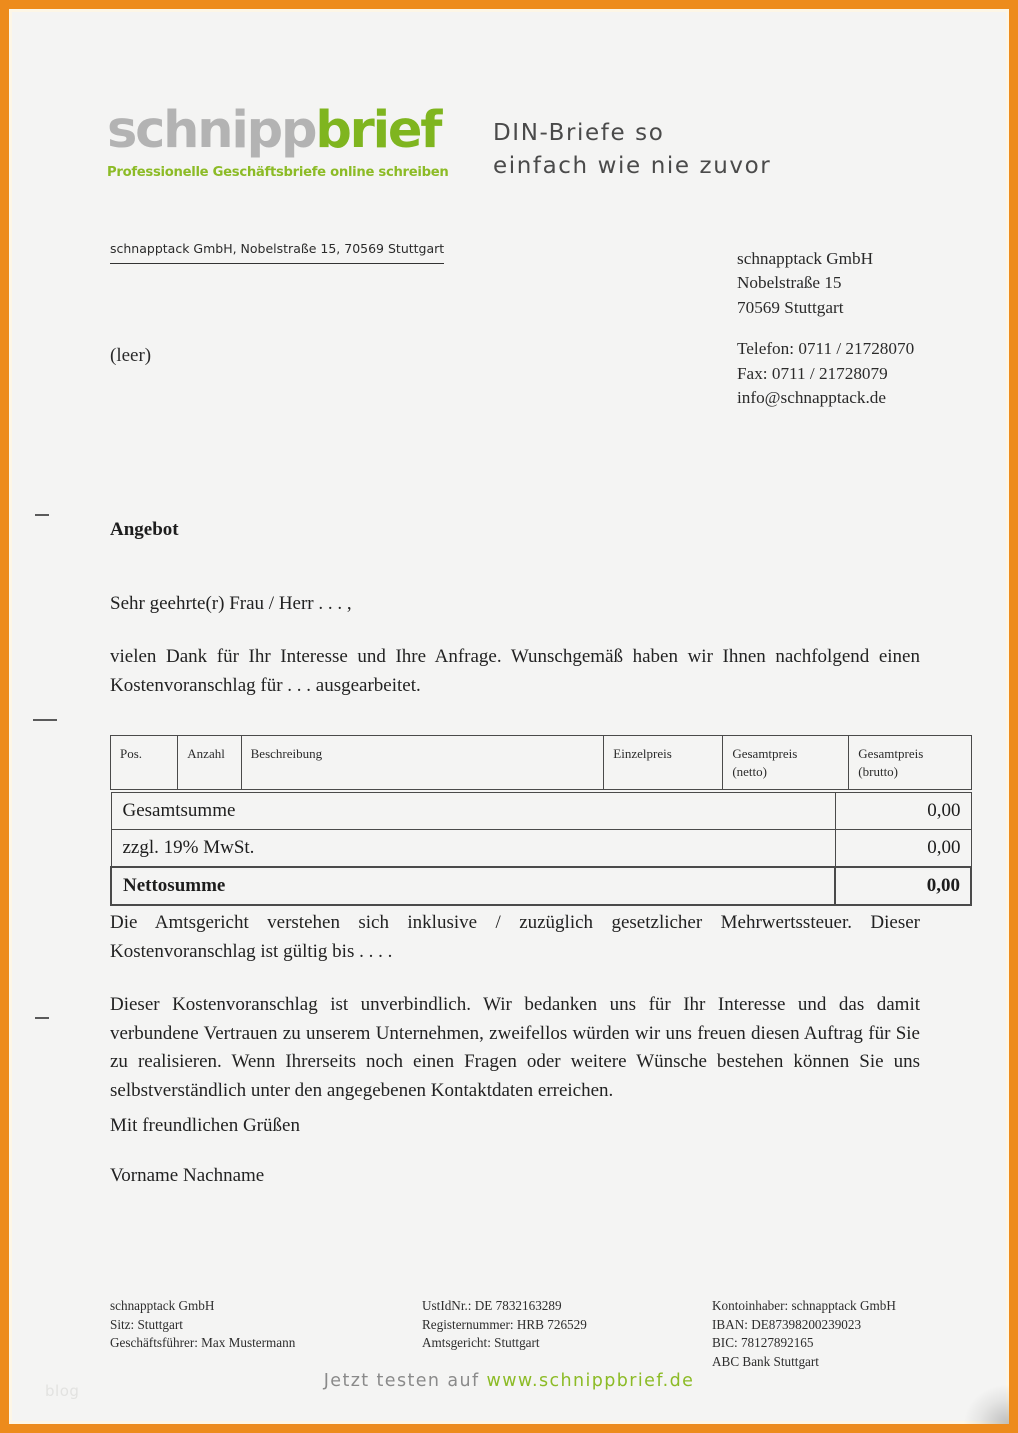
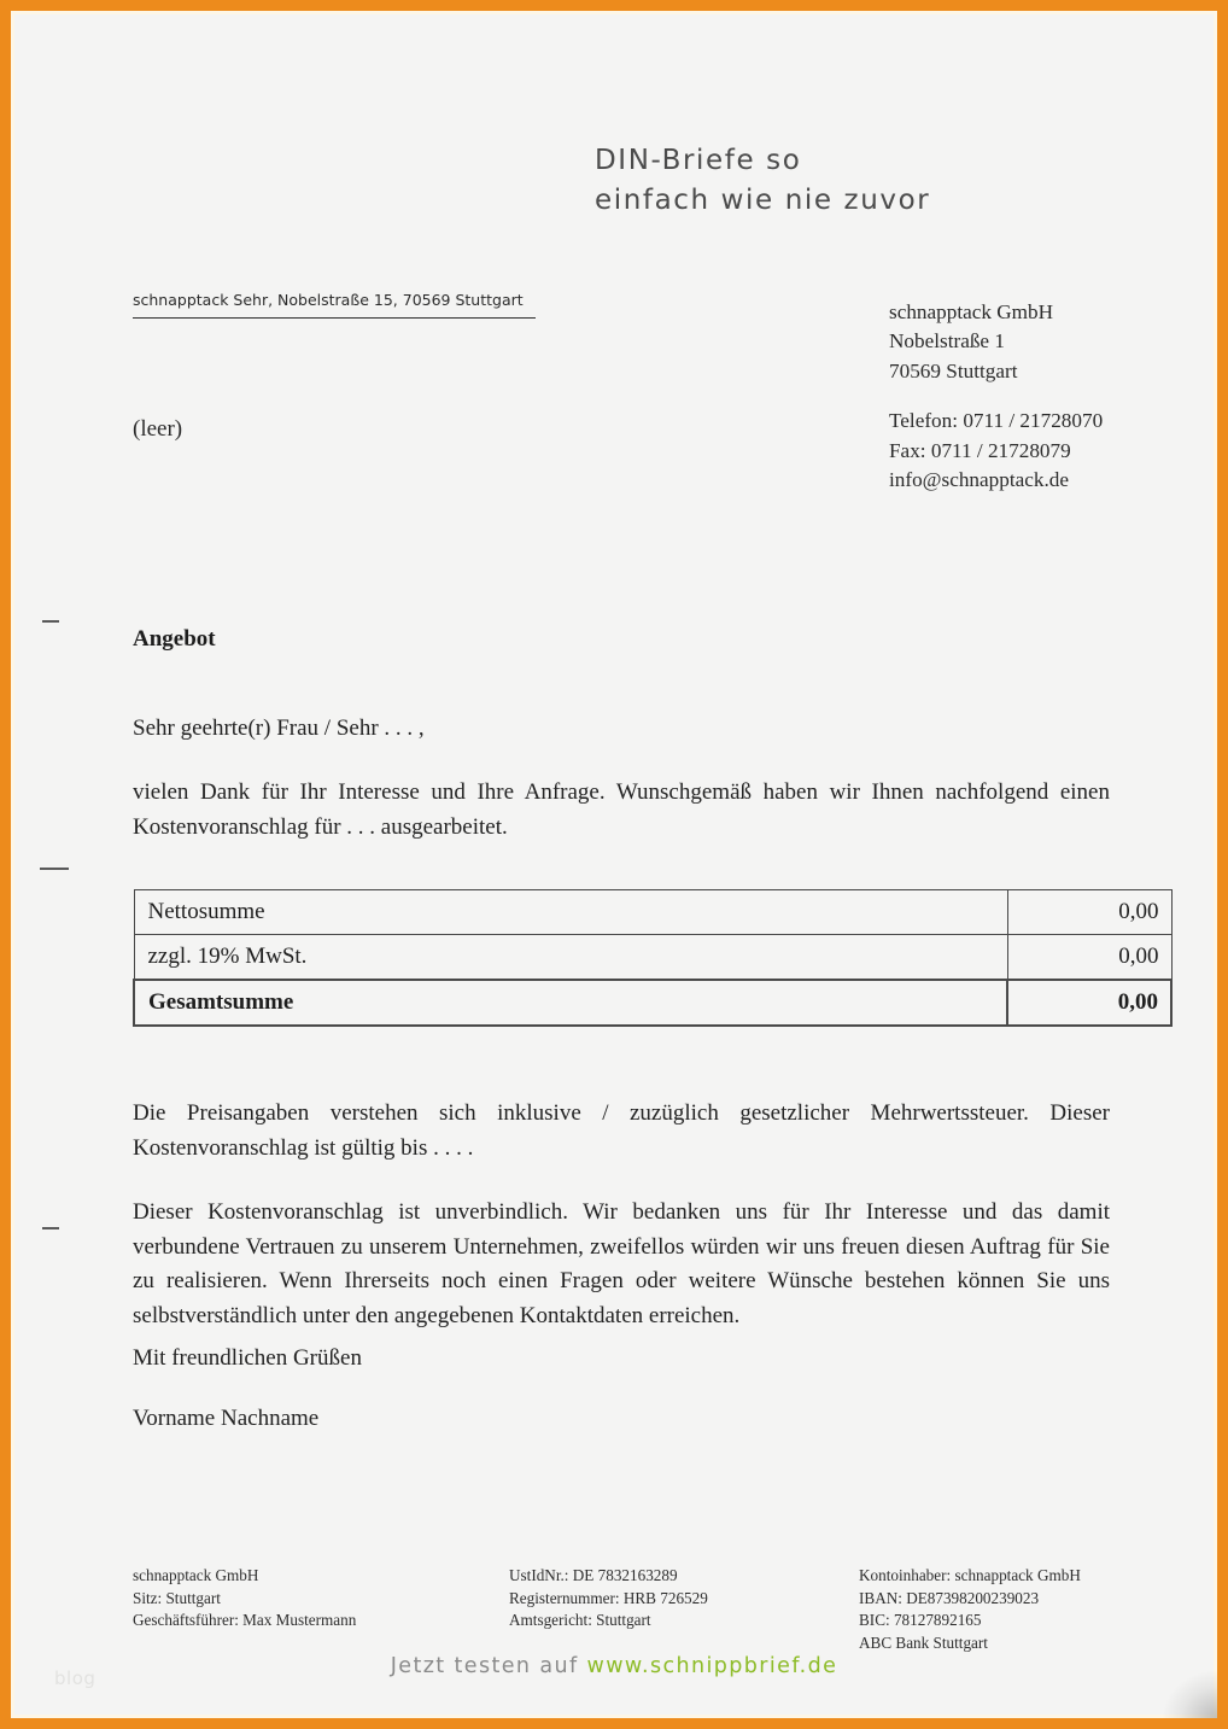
- schnippbrief
- Professionelle Geschäftsbriefe online schreiben
  DIN-Briefe so
  einfach wie nie zuvor
- schnapptack GmbH, Nobelstraße 15, 70569 Stuttgart
+ schnapptack Sehr, Nobelstraße 15, 70569 Stuttgart
  (leer)
  schnapptack GmbH
- Nobelstraße 15
+ Nobelstraße 1
  70569 Stuttgart
  Telefon: 0711 / 21728070
  Fax: 0711 / 21728079
  info@schnapptack.de
  Angebot
- Sehr geehrte(r) Frau / Herr . . . ,
+ Sehr geehrte(r) Frau / Sehr . . . ,
  vielen Dank für Ihr Interesse und Ihre Anfrage. Wunschgemäß haben wir Ihnen nachfolgend einen Kostenvoranschlag für . . . ausgearbeitet.
- Pos.	Anzahl	Beschreibung	Einzelpreis	Gesamtpreis (netto)	Gesamtpreis (brutto)
- Gesamtsumme	0,00
+ Nettosumme	0,00
  zzgl. 19% MwSt.	0,00
- Nettosumme	0,00
+ Gesamtsumme	0,00
- Die Amtsgericht verstehen sich inklusive / zuzüglich gesetzlicher Mehrwertssteuer. Dieser Kostenvoranschlag ist gültig bis . . . .
+ Die Preisangaben verstehen sich inklusive / zuzüglich gesetzlicher Mehrwertssteuer. Dieser Kostenvoranschlag ist gültig bis . . . .
  Dieser Kostenvoranschlag ist unverbindlich. Wir bedanken uns für Ihr Interesse und das damit verbundene Vertrauen zu unserem Unternehmen, zweifellos würden wir uns freuen diesen Auftrag für Sie zu realisieren. Wenn Ihrerseits noch einen Fragen oder weitere Wünsche bestehen können Sie uns selbstverständlich unter den angegebenen Kontaktdaten erreichen.
  Mit freundlichen Grüßen
  Vorname Nachname
  schnapptack GmbH
  Sitz: Stuttgart
  Geschäftsführer: Max Mustermann
  UstIdNr.: DE 7832163289
  Registernummer: HRB 726529
  Amtsgericht: Stuttgart
  Kontoinhaber: schnapptack GmbH
  IBAN: DE87398200239023
  BIC: 78127892165
  ABC Bank Stuttgart
  Jetzt testen auf www.schnippbrief.de
